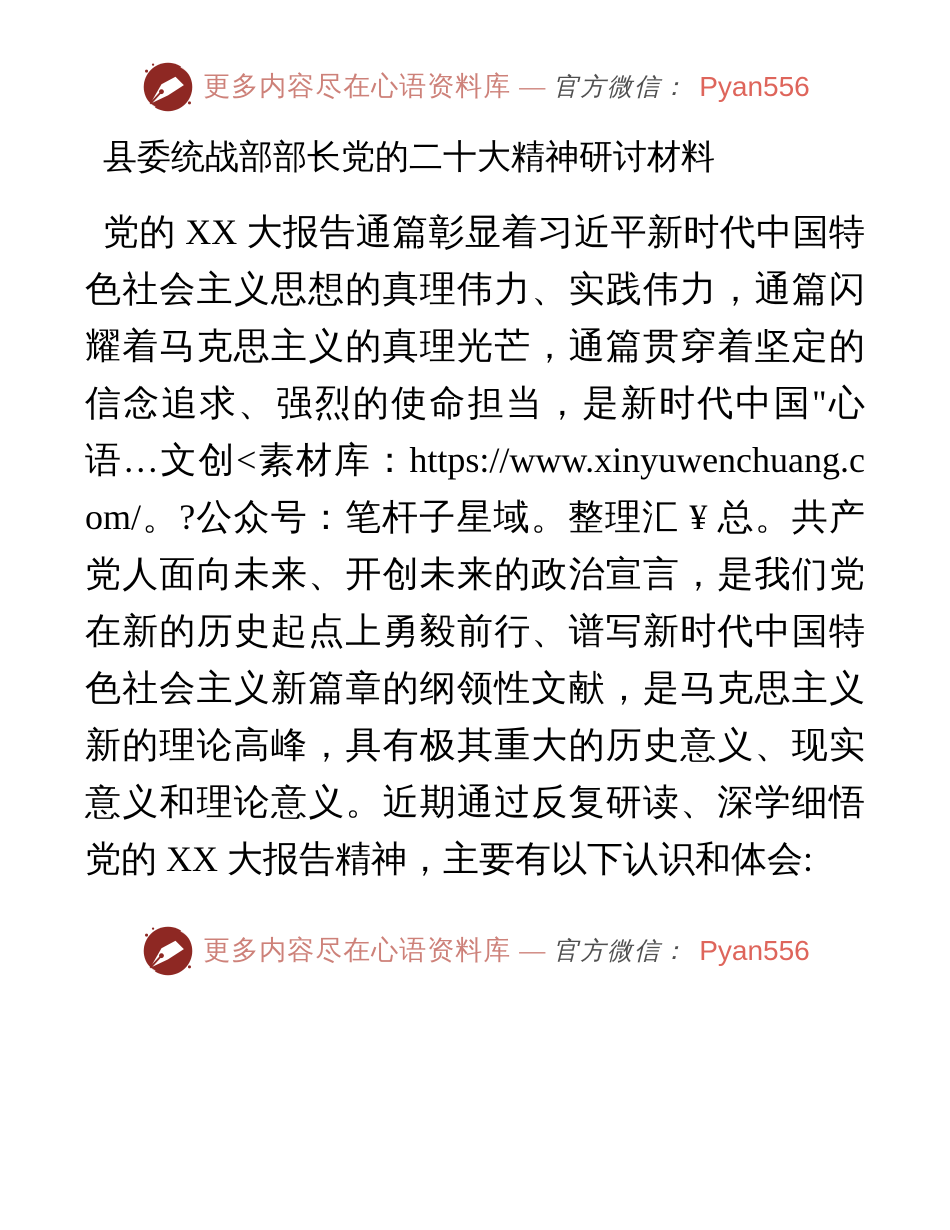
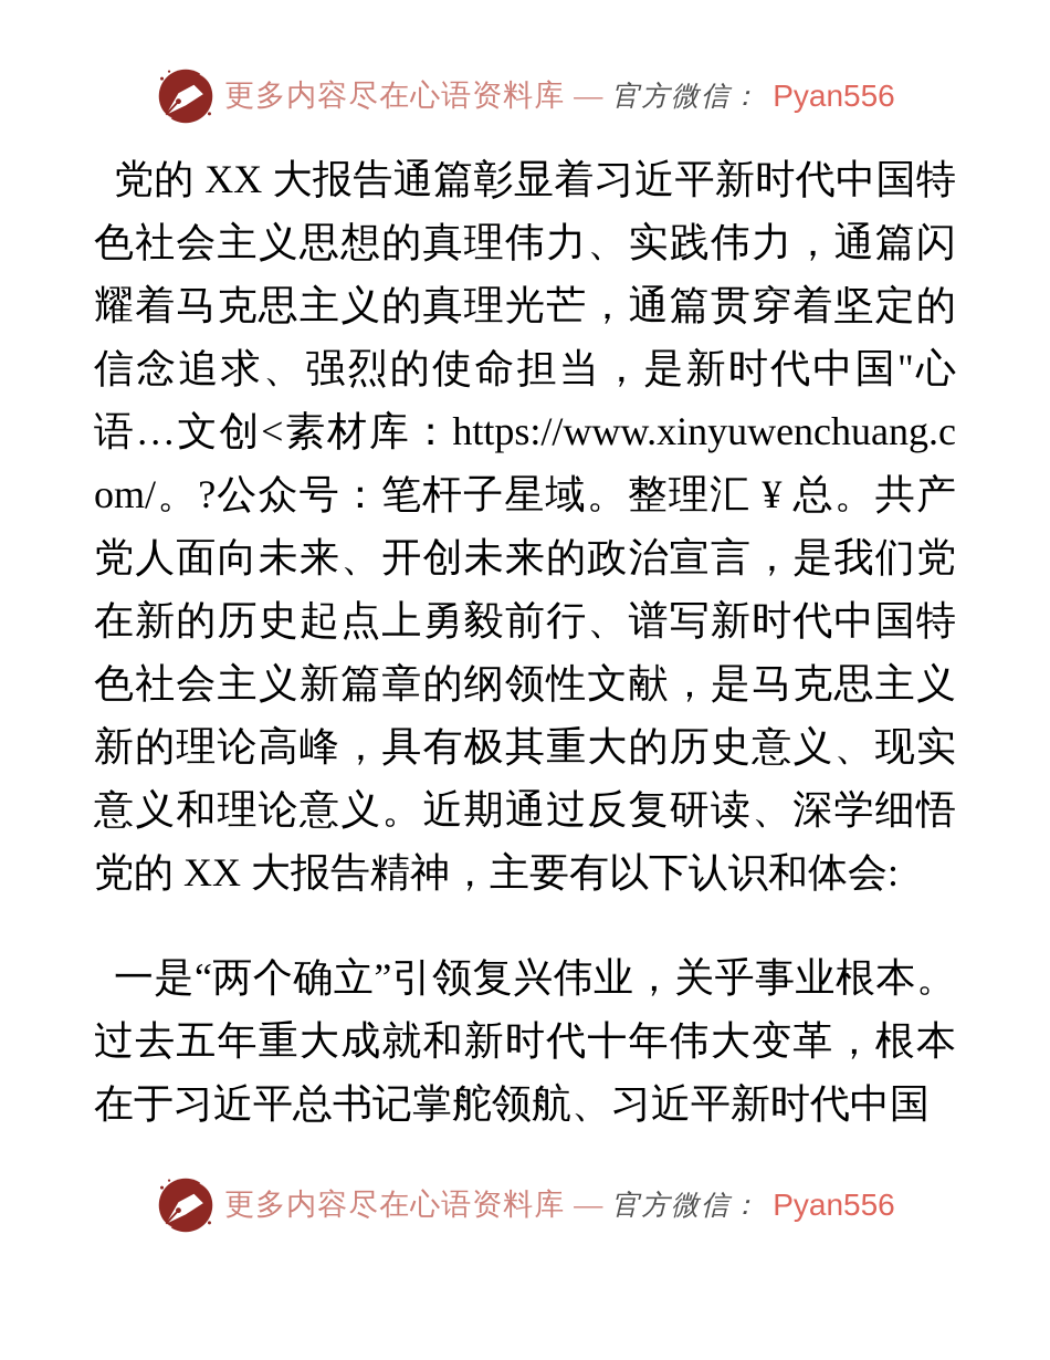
  更多内容尽在心语资料库
  —
  官方微信：
  Pyan556
- 县委统战部部长党的二十大精神研讨材料
  党的 XX 大报告通篇彰显着习近平新时代中国特色社会主义思想的真理伟力、实践伟力，通篇闪耀着马克思主义的真理光芒，通篇贯穿着坚定的信念追求、强烈的使命担当，是新时代中国"心语…文创<素材库：https://www.xinyuwenchuang.com/。?公众号：笔杆子星域。整理汇 ¥ 总。共产党人面向未来、开创未来的政治宣言，是我们党在新的历史起点上勇毅前行、谱写新时代中国特色社会主义新篇章的纲领性文献，是马克思主义新的理论高峰，具有极其重大的历史意义、现实意义和理论意义。近期通过反复研读、深学细悟党的 XX 大报告精神，主要有以下认识和体会:
+ 一是“两个确立”引领复兴伟业，关乎事业根本。过去五年重大成就和新时代十年伟大变革，根本在于习近平总书记掌舵领航、习近平新时代中国
  更多内容尽在心语资料库
  —
  官方微信：
  Pyan556
